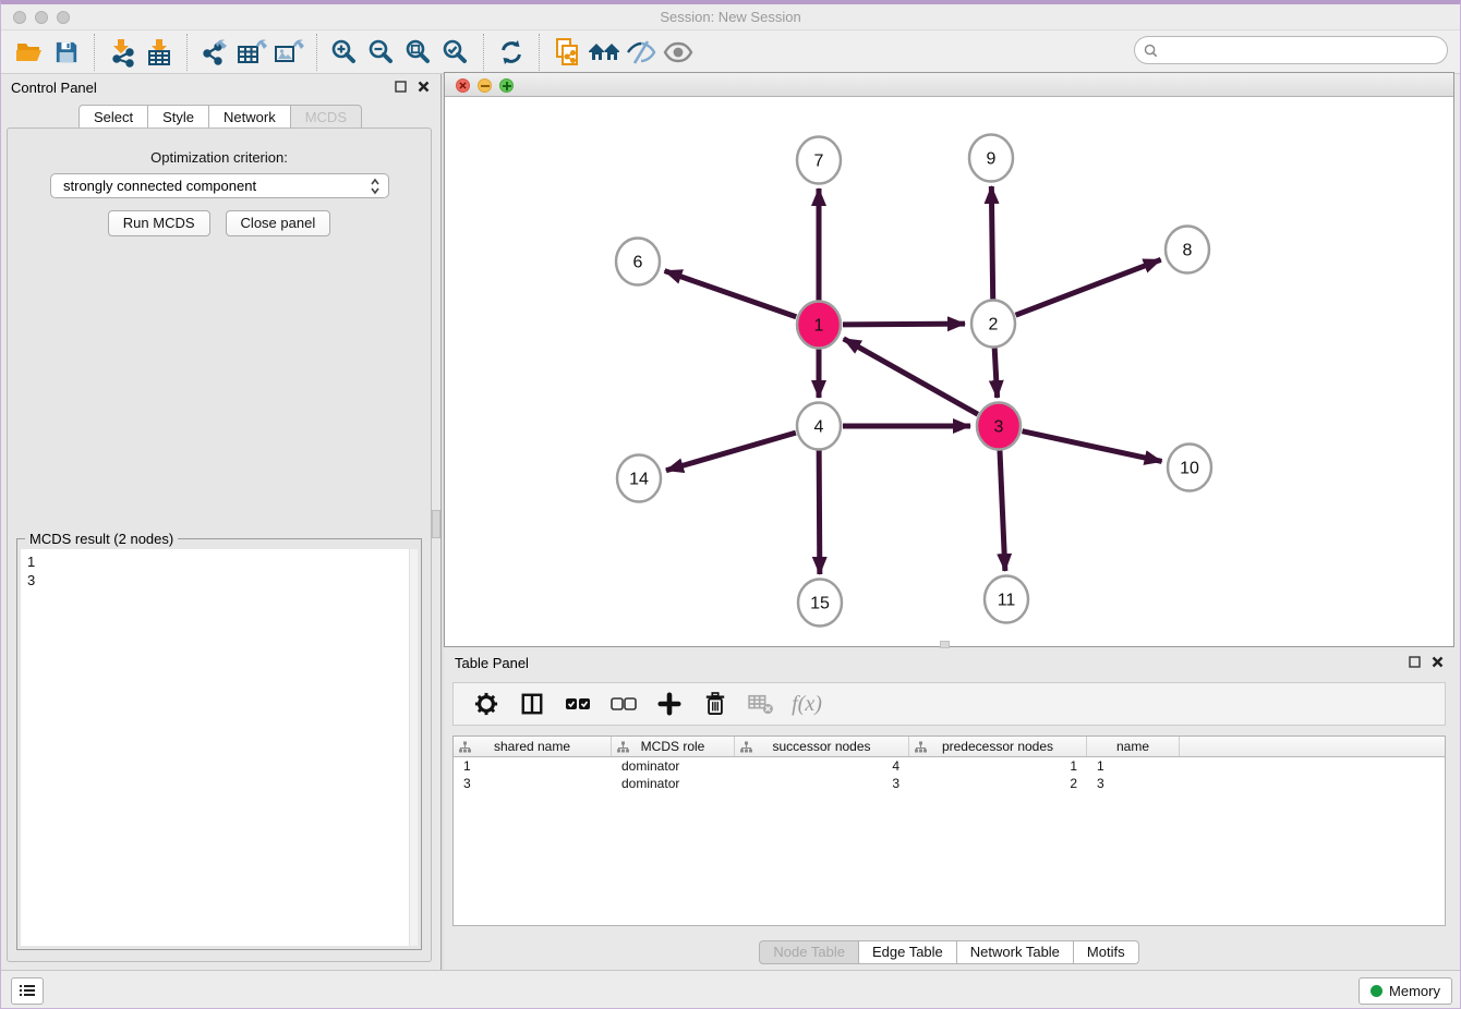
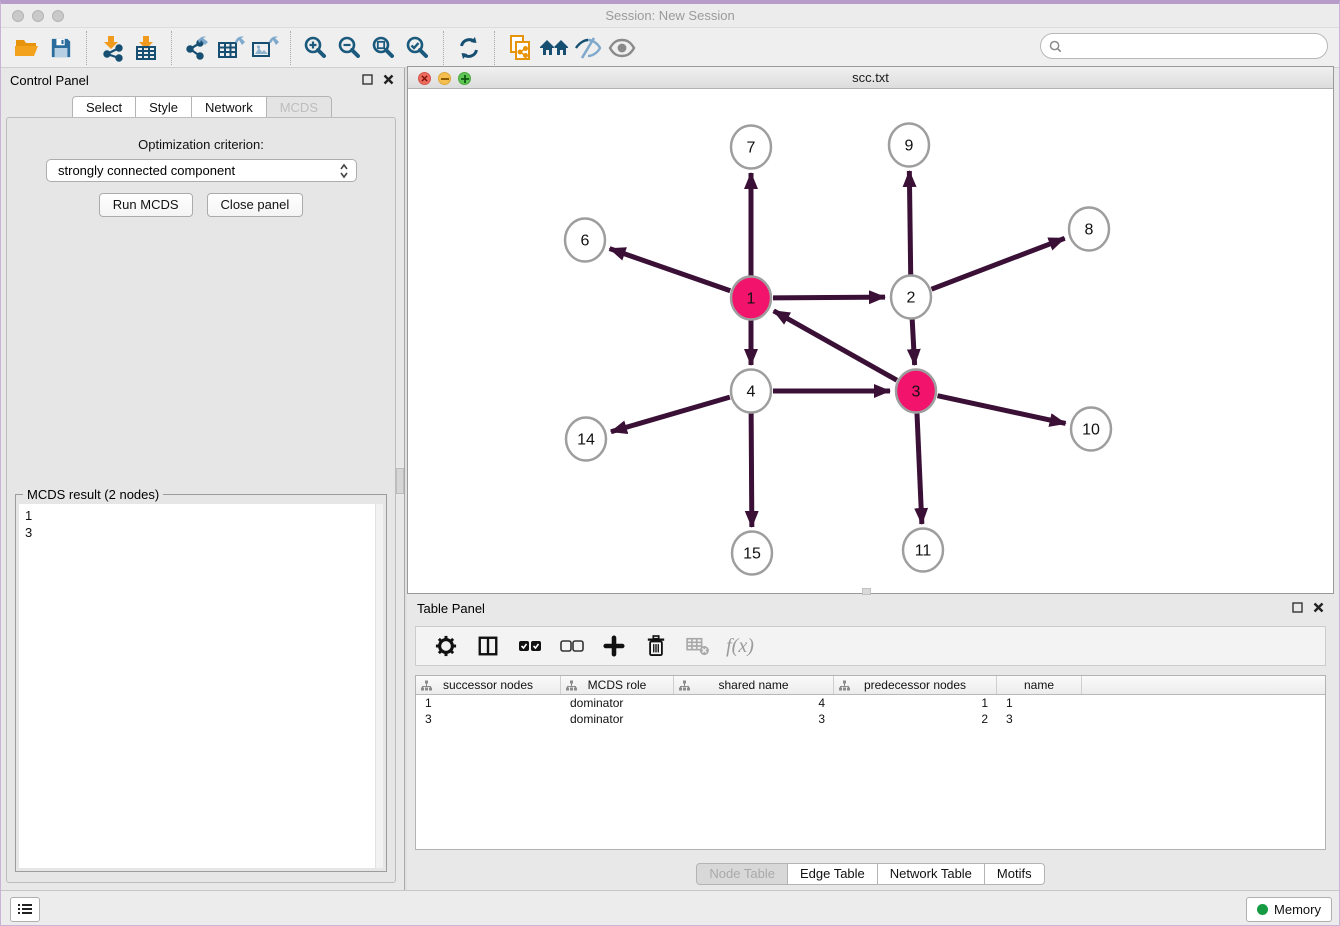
  Session: New Session
  Control Panel
  Select
  Style
  Network
  MCDS
  Optimization criterion:
  strongly connected component
  Run MCDS
  Close panel
  MCDS result (2 nodes)
  1
  3
+ scc.txt
  7
  9
  6
  8
  1
  2
  4
  3
  14
  10
  15
  11
  Table Panel
  f(x)
- shared name
+ successor nodes
  MCDS role
- successor nodes
+ shared name
  predecessor nodes
  name
  1
  dominator
  4
  1
  1
  3
  dominator
  3
  2
  3
  Node Table
  Edge Table
  Network Table
  Motifs
  Memory
